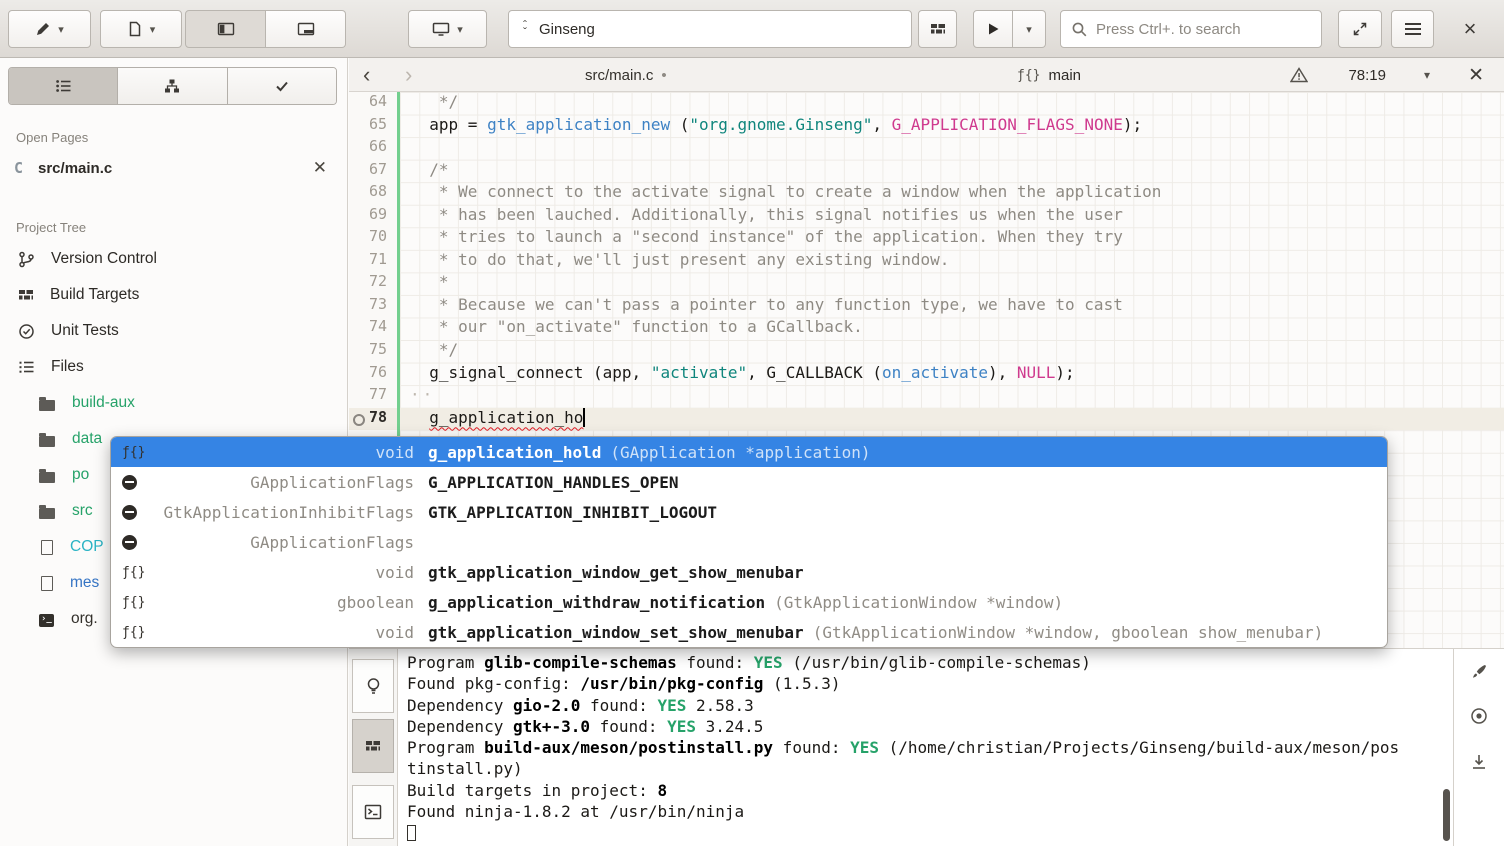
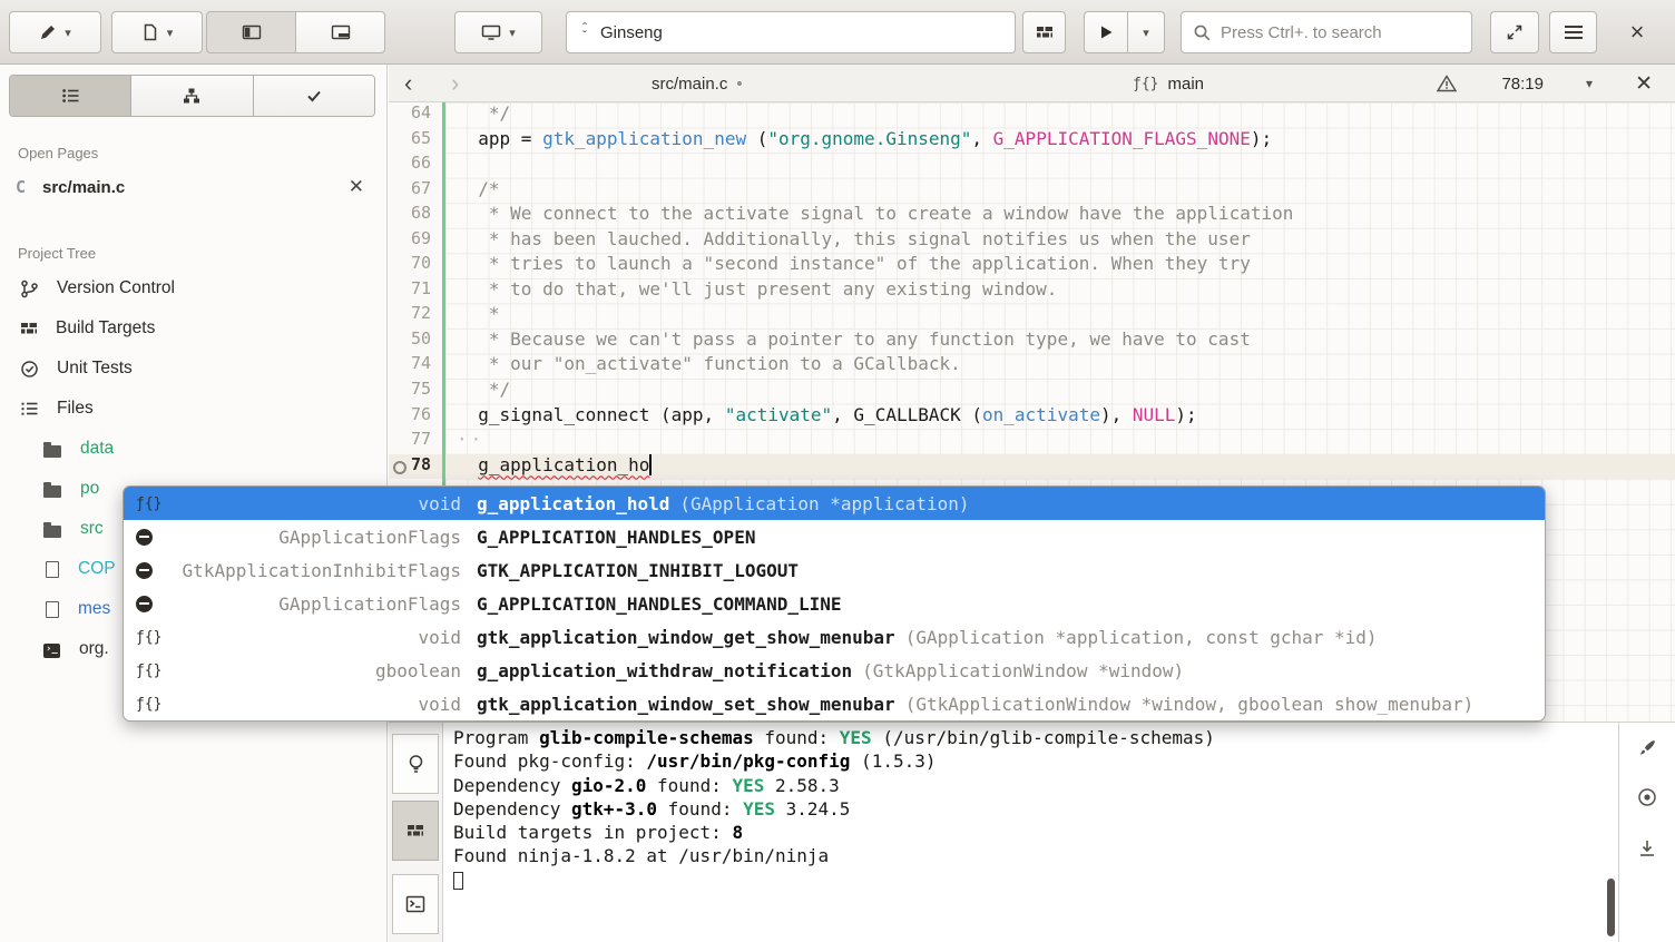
  ▾
  ▾
  ▾
  ˆ
  ˇ
  Ginseng
  ▾
  Press Ctrl+. to search
  ×
  Open Pages
  C
  src/main.c
  ✕
  Project Tree
  Version Control
  Build Targets
  Unit Tests
  Files
- build-aux
  data
  po
  src
  COP
  mes
  org.
  ‹
  ›
  src/main.c
  •
  ƒ{}
  main
  78:19
  ▾
  ✕
  64
  65
  66
  67
  68
  69
  70
  71
  72
- 73
+ 50
  74
  75
  76
  77
  78
  */
  app = gtk_application_new ("org.gnome.Ginseng", G_APPLICATION_FLAGS_NONE);
  /*
- * We connect to the activate signal to create a window when the application
+ * We connect to the activate signal to create a window have the application
  * has been lauched. Additionally, this signal notifies us when the user
  * tries to launch a "second instance" of the application. When they try
  * to do that, we'll just present any existing window.
  *
  * Because we can't pass a pointer to any function type, we have to cast
  * our "on_activate" function to a GCallback.
  */
  g_signal_connect (app, "activate", G_CALLBACK (on_activate), NULL);
  ··
  g_application_ho
  ƒ{}
  void
  g_application_hold
  (GApplication *application)
  GApplicationFlags
  G_APPLICATION_HANDLES_OPEN
  GtkApplicationInhibitFlags
  GTK_APPLICATION_INHIBIT_LOGOUT
  GApplicationFlags
+ G_APPLICATION_HANDLES_COMMAND_LINE
  ƒ{}
  void
  gtk_application_window_get_show_menubar
+ (GApplication *application, const gchar *id)
  ƒ{}
  gboolean
  g_application_withdraw_notification
  (GtkApplicationWindow *window)
  ƒ{}
  void
  gtk_application_window_set_show_menubar
  (GtkApplicationWindow *window, gboolean show_menubar)
  Program glib-compile-schemas found: YES (/usr/bin/glib-compile-schemas)
  Found pkg-config: /usr/bin/pkg-config (1.5.3)
  Dependency gio-2.0 found: YES 2.58.3
  Dependency gtk+-3.0 found: YES 3.24.5
- Program build-aux/meson/postinstall.py found: YES (/home/christian/Projects/Ginseng/build-aux/meson/postinstall.py)
  Build targets in project: 8
  Found ninja-1.8.2 at /usr/bin/ninja
